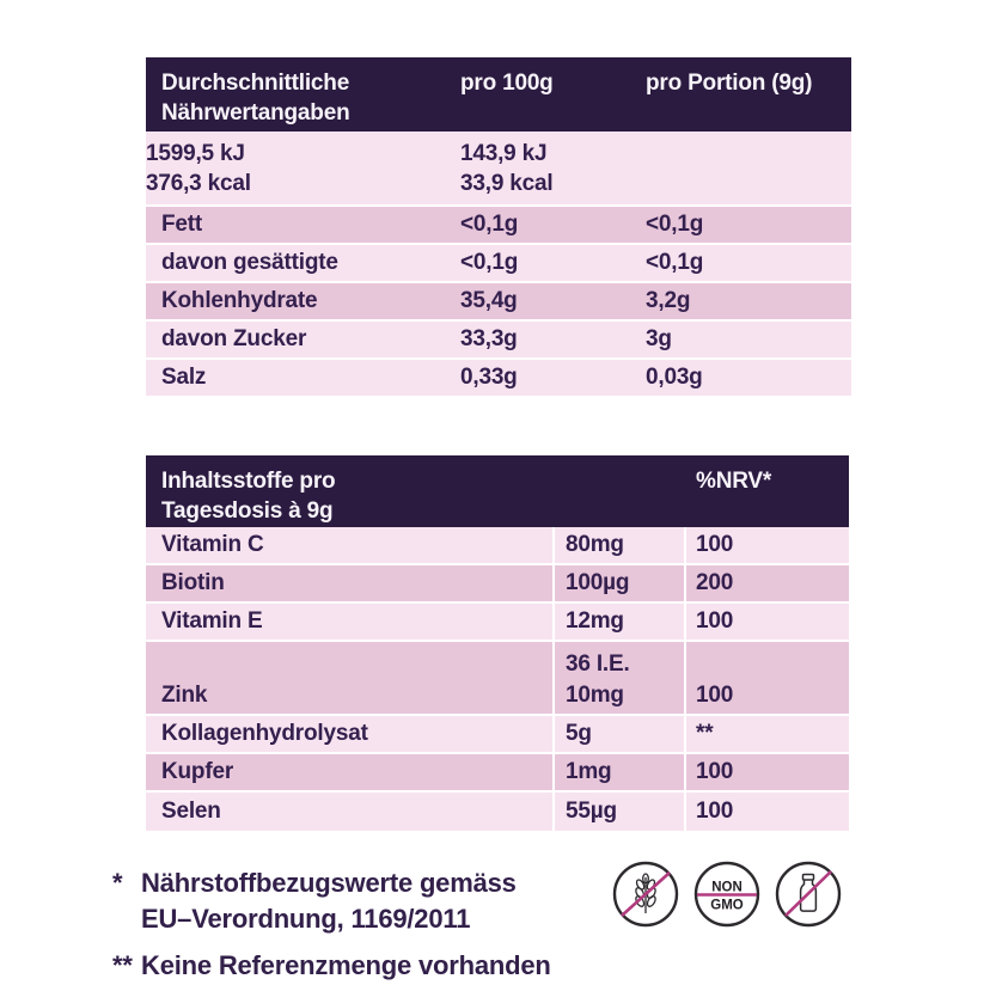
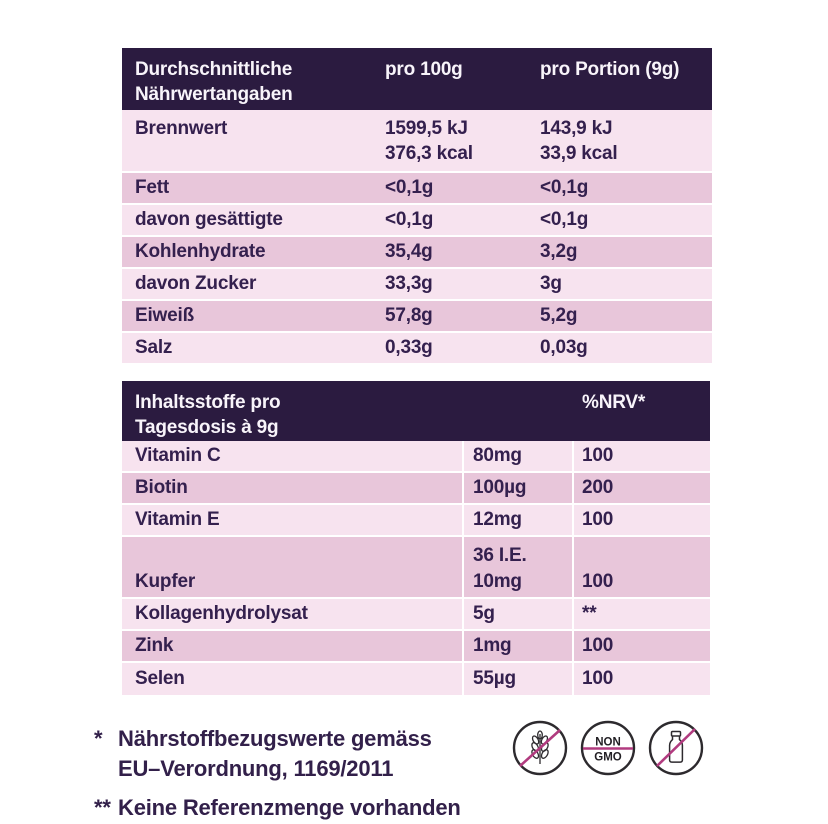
  Durchschnittliche
  Nährwertangaben
  pro 100g
  pro Portion (9g)
+ Brennwert
  1599,5 kJ
  376,3 kcal
  143,9 kJ
  33,9 kcal
  Fett
  <0,1g
  <0,1g
  davon gesättigte
  <0,1g
  <0,1g
  Kohlenhydrate
  35,4g
  3,2g
  davon Zucker
  33,3g
  3g
+ Eiweiß
+ 57,8g
+ 5,2g
  Salz
  0,33g
  0,03g
  Inhaltsstoffe pro
  Tagesdosis à 9g
  %NRV*
  Vitamin C
  80mg
  100
  Biotin
  100µg
  200
  Vitamin E
  12mg
  100
- Zink
+ Kupfer
  36 I.E.
  10mg
  100
  Kollagenhydrolysat
  5g
  **
- Kupfer
+ Zink
  1mg
  100
  Selen
  55µg
  100
  *
  Nährstoffbezugswerte gemäss
  EU–Verordnung, 1169/2011
  **
  Keine Referenzmenge vorhanden
  NON
  GMO
